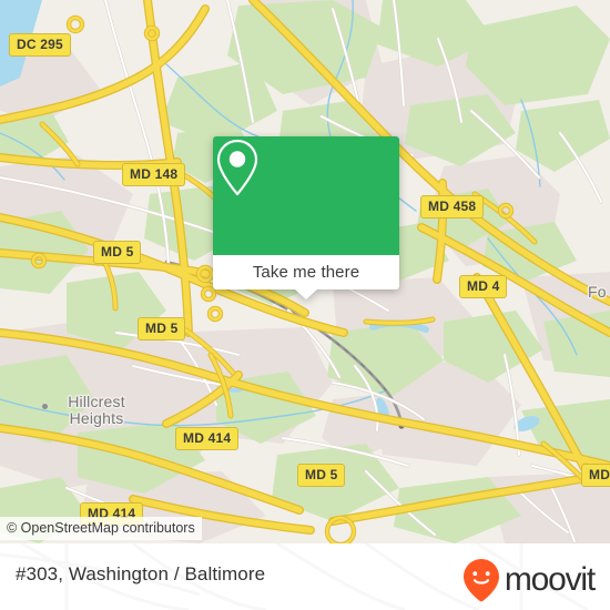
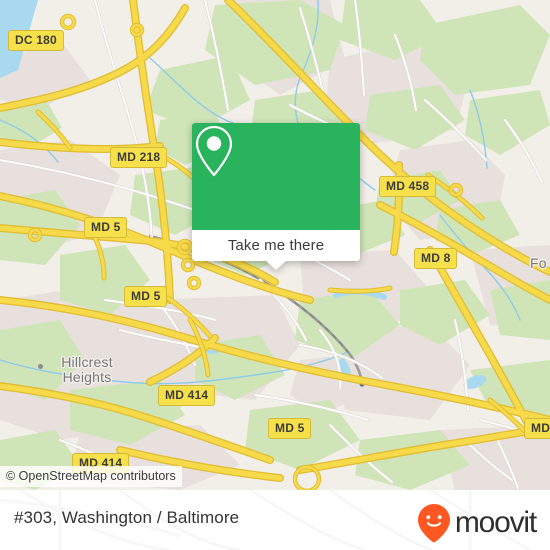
  Hillcrest
  Heights
  Fo
- DC 295
+ DC 180
- MD 148
+ MD 218
  MD 458
  MD 5
- MD 4
+ MD 8
  MD 5
  MD 414
  MD 5
  MD 414
  Take me there
  © OpenStreetMap contributors
  #303, Washington / Baltimore
  moovit
